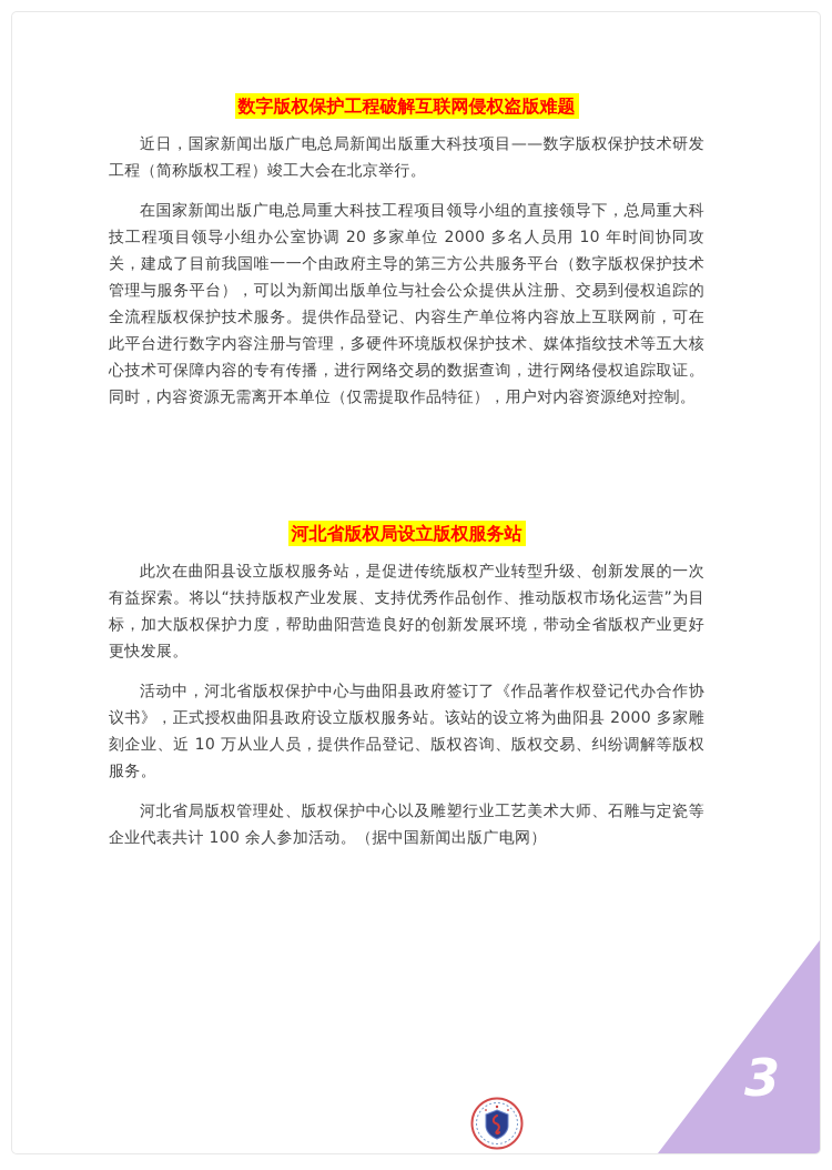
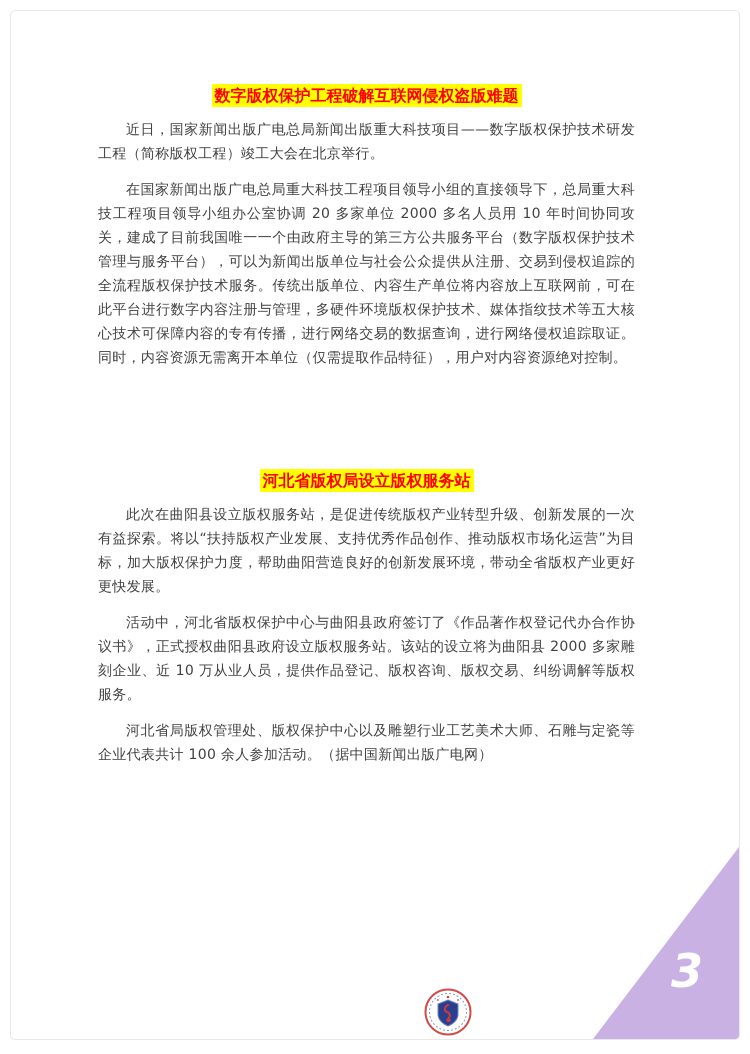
  数字版权保护工程破解互联网侵权盗版难题
  近日，国家新闻出版广电总局新闻出版重大科技项目——数字版权保护技术研发工程（简称版权工程）竣工大会在北京举行。
- 在国家新闻出版广电总局重大科技工程项目领导小组的直接领导下，总局重大科技工程项目领导小组办公室协调 20 多家单位 2000 多名人员用 10 年时间协同攻关，建成了目前我国唯一一个由政府主导的第三方公共服务平台（数字版权保护技术管理与服务平台），可以为新闻出版单位与社会公众提供从注册、交易到侵权追踪的全流程版权保护技术服务。提供作品登记、内容生产单位将内容放上互联网前，可在此平台进行数字内容注册与管理，多硬件环境版权保护技术、媒体指纹技术等五大核心技术可保障内容的专有传播，进行网络交易的数据查询，进行网络侵权追踪取证。同时，内容资源无需离开本单位（仅需提取作品特征），用户对内容资源绝对控制。
+ 在国家新闻出版广电总局重大科技工程项目领导小组的直接领导下，总局重大科技工程项目领导小组办公室协调 20 多家单位 2000 多名人员用 10 年时间协同攻关，建成了目前我国唯一一个由政府主导的第三方公共服务平台（数字版权保护技术管理与服务平台），可以为新闻出版单位与社会公众提供从注册、交易到侵权追踪的全流程版权保护技术服务。传统出版单位、内容生产单位将内容放上互联网前，可在此平台进行数字内容注册与管理，多硬件环境版权保护技术、媒体指纹技术等五大核心技术可保障内容的专有传播，进行网络交易的数据查询，进行网络侵权追踪取证。同时，内容资源无需离开本单位（仅需提取作品特征），用户对内容资源绝对控制。
  河北省版权局设立版权服务站
  此次在曲阳县设立版权服务站，是促进传统版权产业转型升级、创新发展的一次有益探索。将以“扶持版权产业发展、支持优秀作品创作、推动版权市场化运营”为目标，加大版权保护力度，帮助曲阳营造良好的创新发展环境，带动全省版权产业更好更快发展。
  活动中，河北省版权保护中心与曲阳县政府签订了《作品著作权登记代办合作协议书》，正式授权曲阳县政府设立版权服务站。该站的设立将为曲阳县 2000 多家雕刻企业、近 10 万从业人员，提供作品登记、版权咨询、版权交易、纠纷调解等版权服务。
  河北省局版权管理处、版权保护中心以及雕塑行业工艺美术大师、石雕与定瓷等企业代表共计 100 余人参加活动。（据中国新闻出版广电网）
  3
